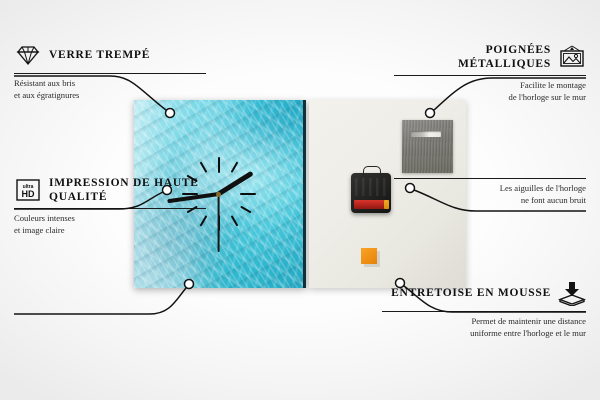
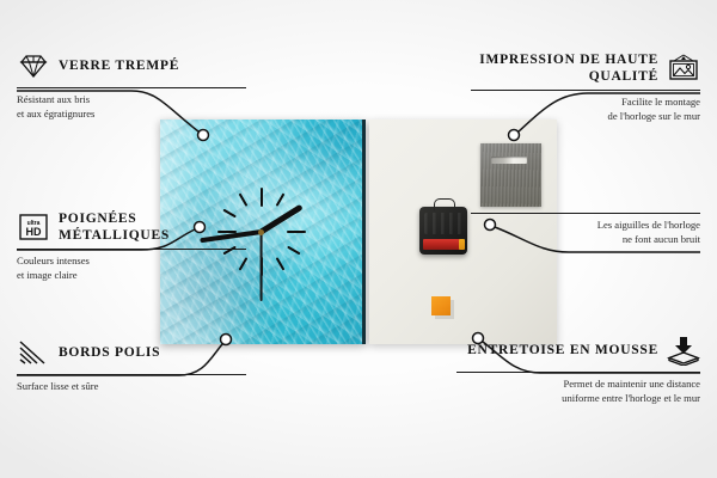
  VERRE TREMPÉ
  Résistant aux bris
  et aux égratignures
  HD
- IMPRESSION DE HAUTE QUALITÉ
+ POIGNÉES MÉTALLIQUES
  Couleurs intenses
  et image claire
+ BORDS POLIS
+ Surface lisse et sûre
- POIGNÉES MÉTALLIQUES
+ IMPRESSION DE HAUTE QUALITÉ
  Facilite le montage
  de l'horloge sur le mur
  Les aiguilles de l'horloge
  ne font aucun bruit
  ENRETOISE EN MOUSSE
  Permet de maintenir une distance
  uniforme entre l'horloge et le mur
